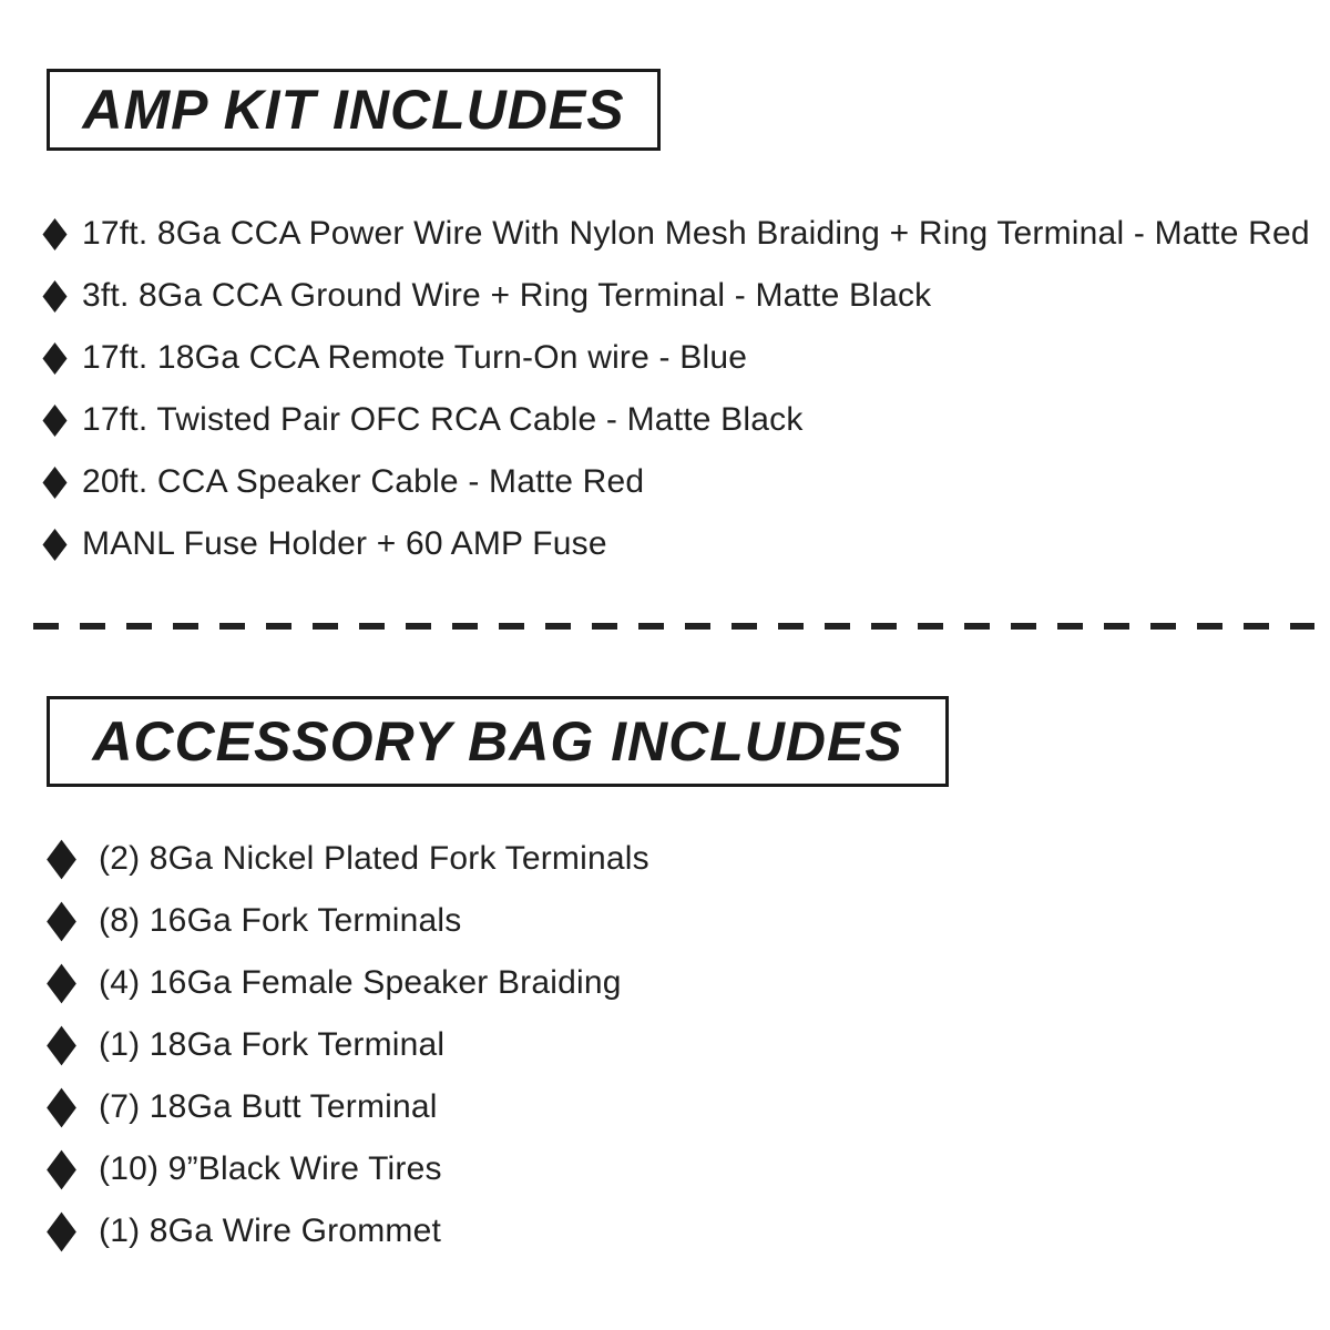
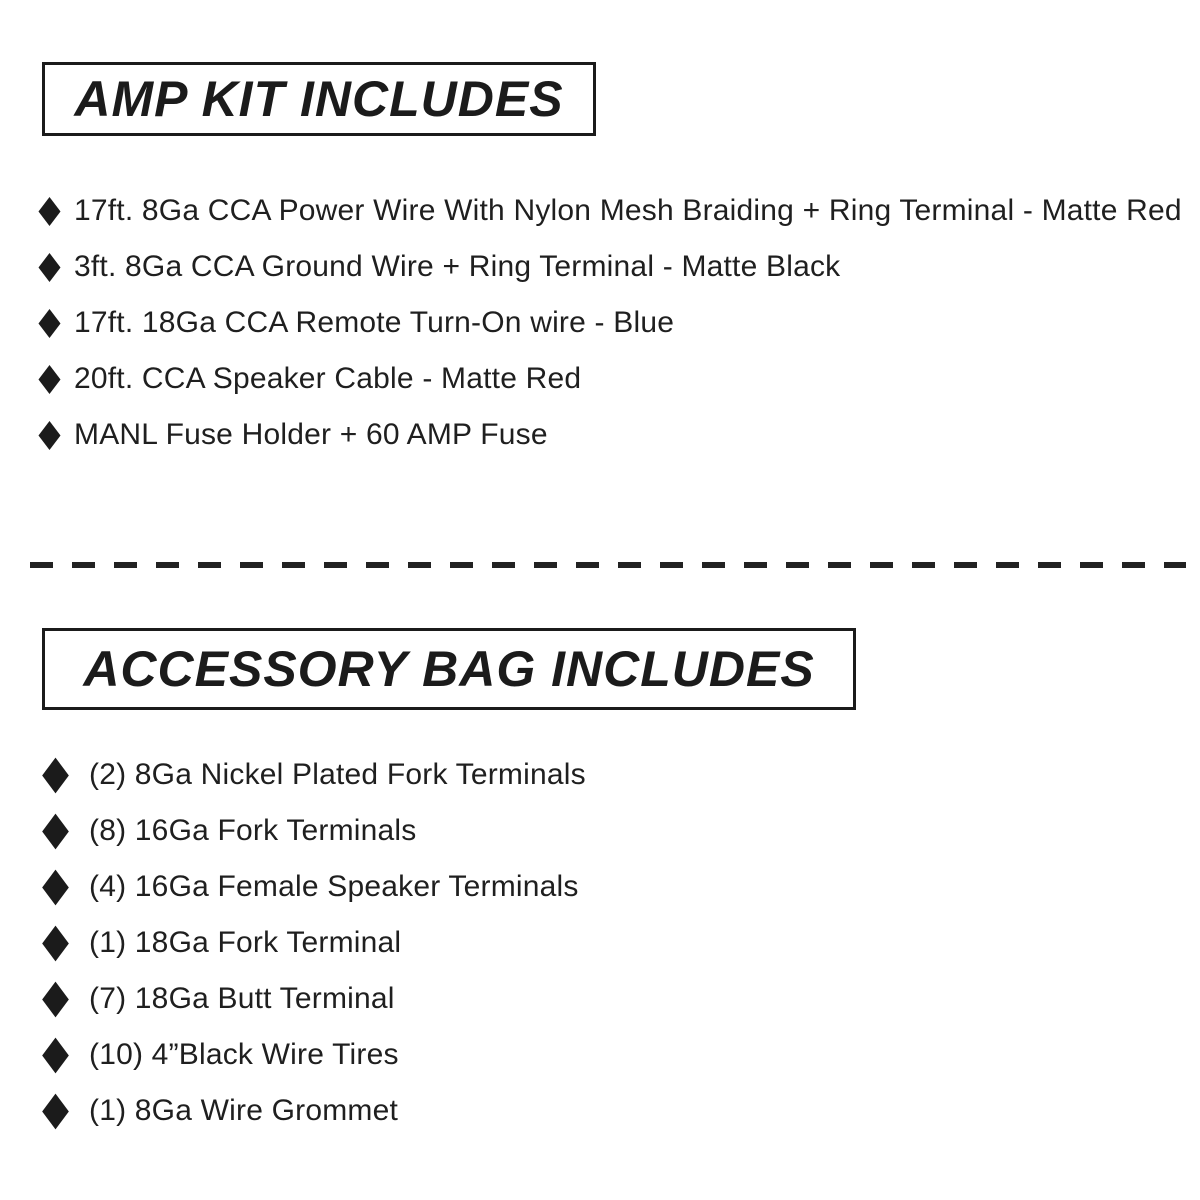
  AMP KIT INCLUDES
  17ft. 8Ga CCA Power Wire With Nylon Mesh Braiding + Ring Terminal - Matte Red
  3ft. 8Ga CCA Ground Wire + Ring Terminal - Matte Black
  17ft. 18Ga CCA Remote Turn-On wire - Blue
- 17ft. Twisted Pair OFC RCA Cable - Matte Black
  20ft. CCA Speaker Cable - Matte Red
  MANL Fuse Holder + 60 AMP Fuse
  ACCESSORY BAG INCLUDES
  (2) 8Ga Nickel Plated Fork Terminals
  (8) 16Ga Fork Terminals
- (4) 16Ga Female Speaker Braiding
+ (4) 16Ga Female Speaker Terminals
  (1) 18Ga Fork Terminal
  (7) 18Ga Butt Terminal
- (10) 9”Black Wire Tires
+ (10) 4”Black Wire Tires
  (1) 8Ga Wire Grommet
